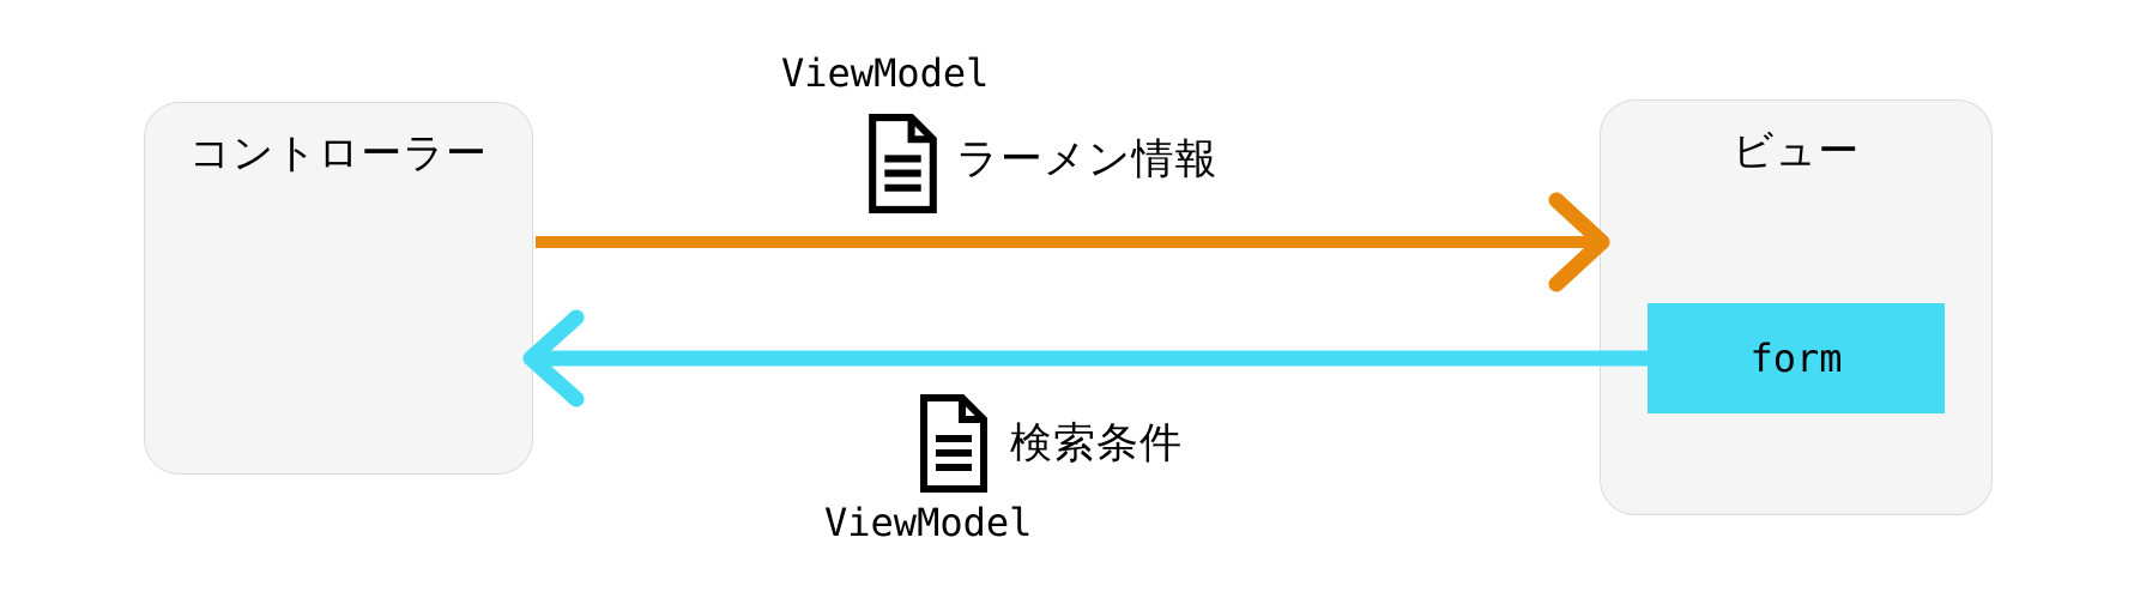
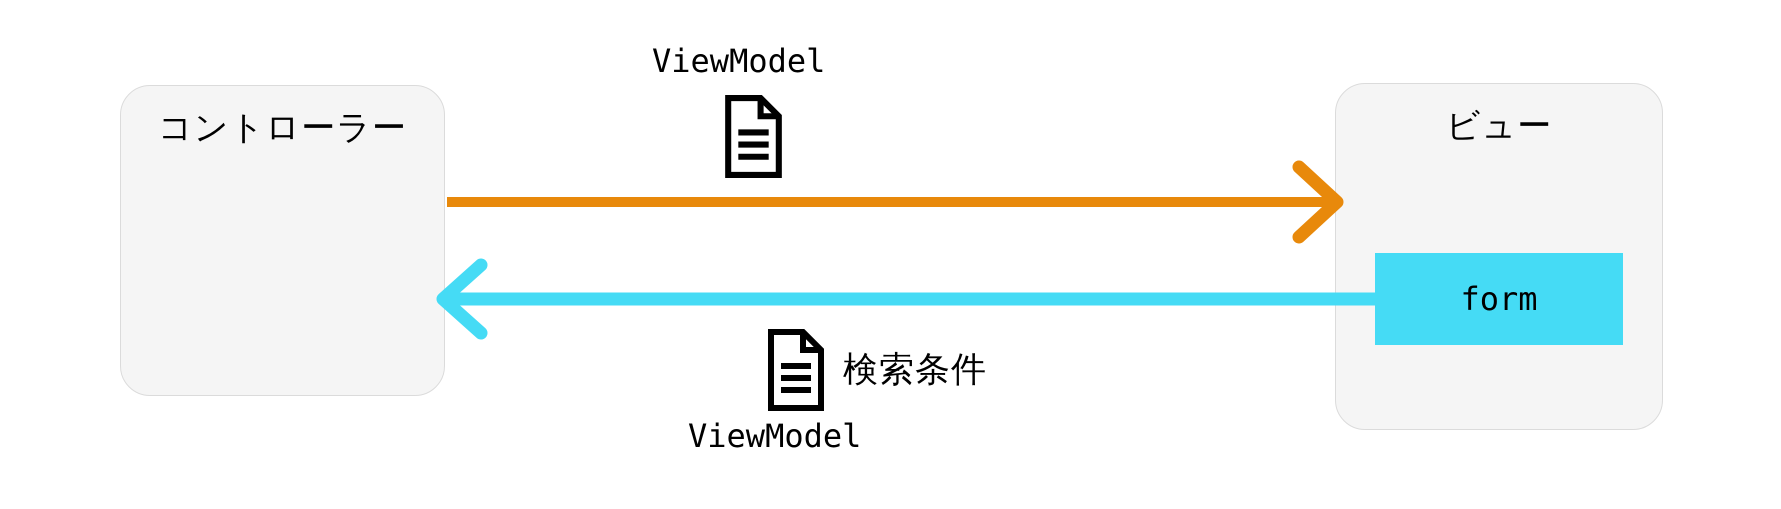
  コントローラー
  ビュー
  form
  ViewModel
- ラーメン情報
  検索条件
  ViewModel
